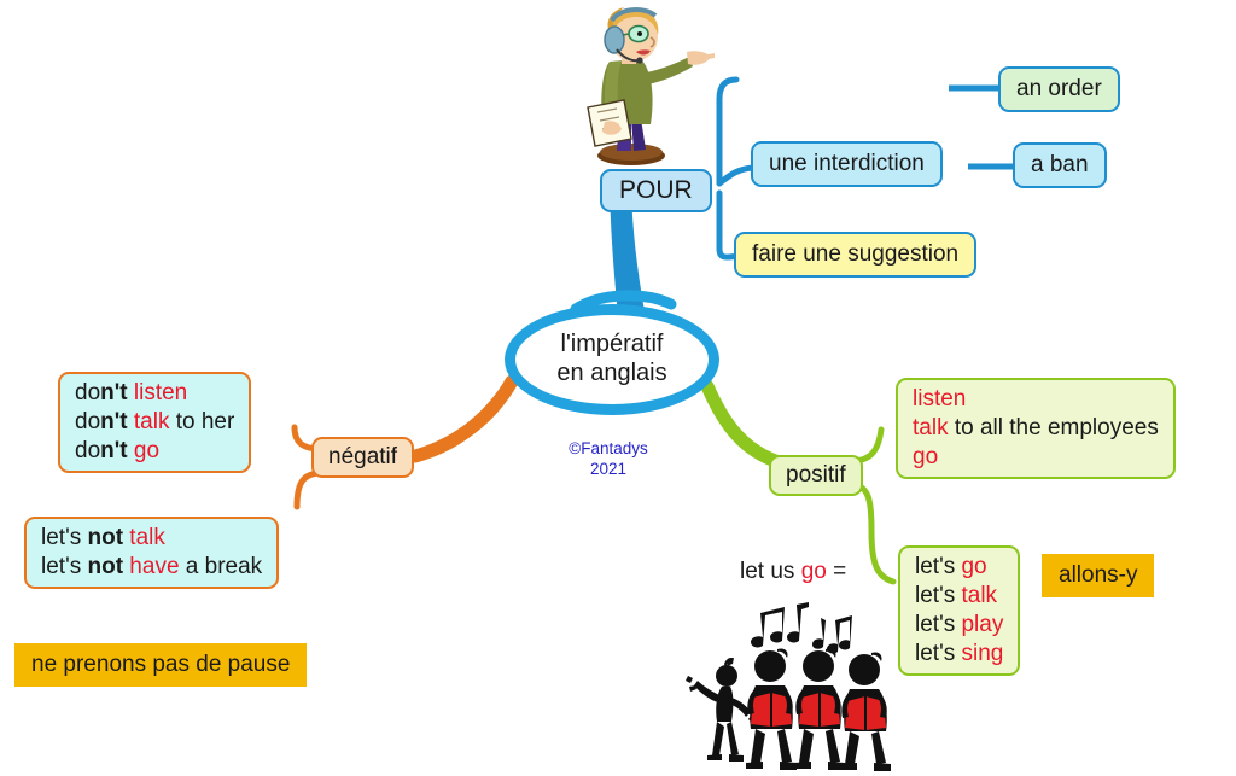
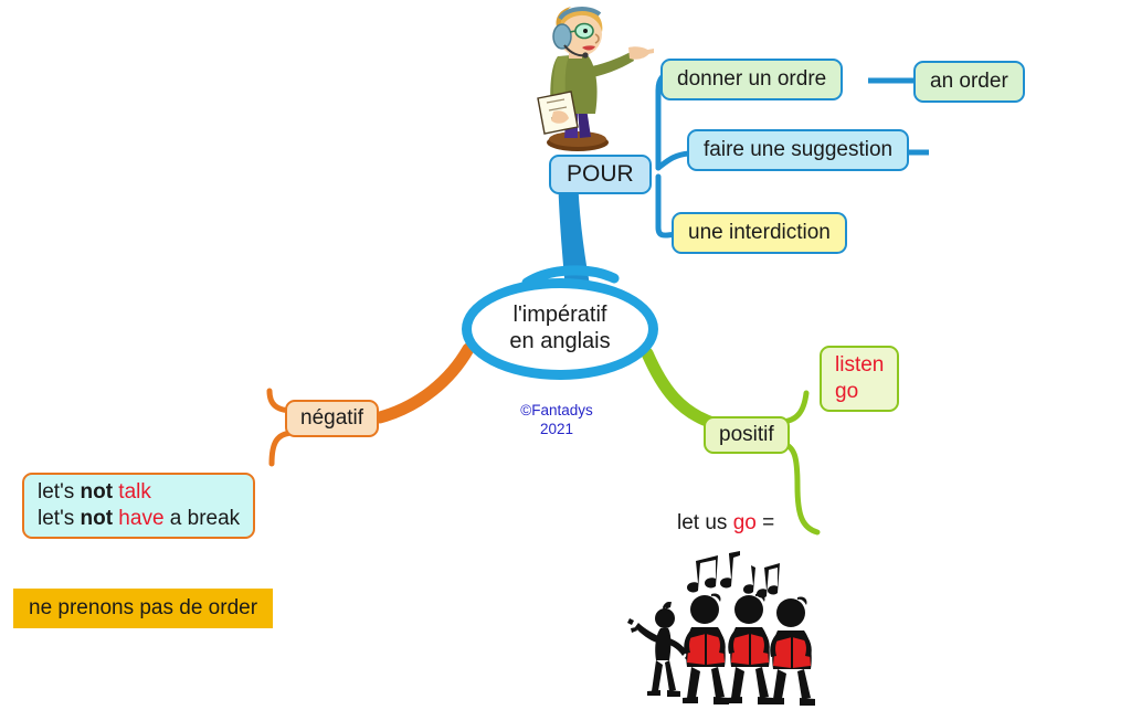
  l'impératif
  en anglais
  ©Fantadys
  2021
  POUR
+ donner un ordre
  an order
- une interdiction
+ faire une suggestion
- a ban
- faire une suggestion
+ une interdiction
- don't listen
- don't talk to her
- don't go
  négatif
  let's not talk
  let's not have a break
- ne prenons pas de pause
+ ne prenons pas de order
  positif
  listen
- talk to all the employees
  go
  let us go =
- let's go
- let's talk
- let's play
- let's sing
- allons-y
